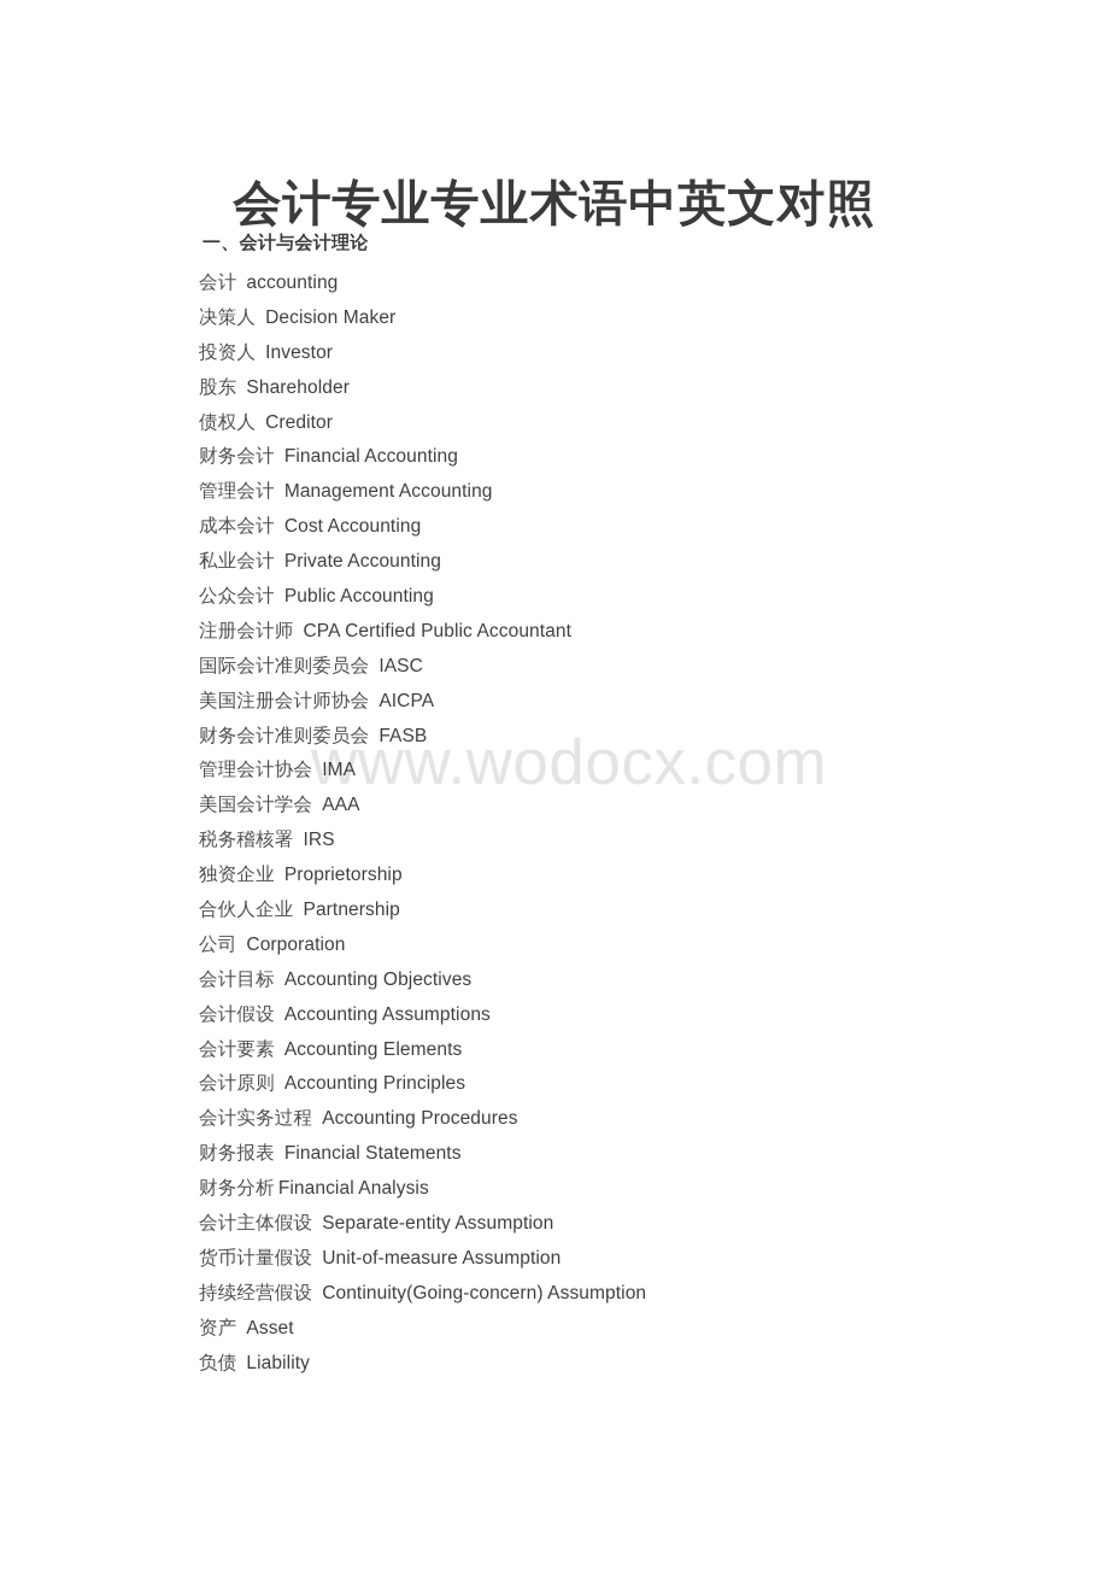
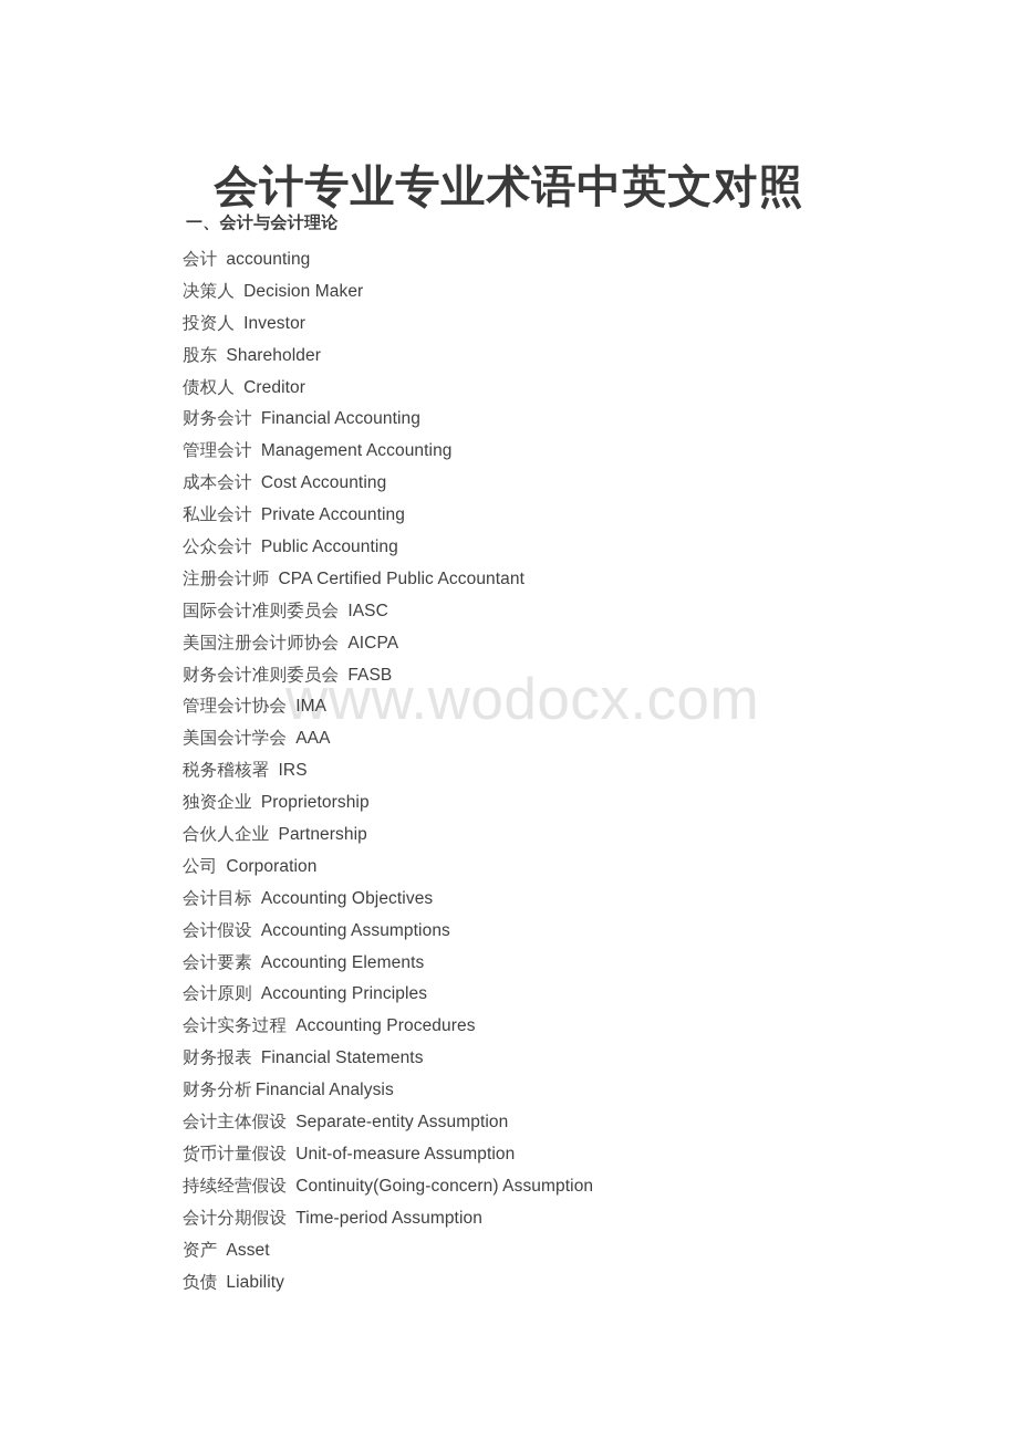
  www.wodocx.com
  会计专业专业术语中英文对照
  一、会计与会计理论
  会计 accounting
  决策人 Decision Maker
  投资人 Investor
  股东 Shareholder
  债权人 Creditor
  财务会计 Financial Accounting
  管理会计 Management Accounting
  成本会计 Cost Accounting
  私业会计 Private Accounting
  公众会计 Public Accounting
  注册会计师 CPA Certified Public Accountant
  国际会计准则委员会 IASC
  美国注册会计师协会 AICPA
  财务会计准则委员会 FASB
  管理会计协会 IMA
  美国会计学会 AAA
  税务稽核署 IRS
  独资企业 Proprietorship
  合伙人企业 Partnership
  公司 Corporation
  会计目标 Accounting Objectives
  会计假设 Accounting Assumptions
  会计要素 Accounting Elements
  会计原则 Accounting Principles
  会计实务过程 Accounting Procedures
  财务报表 Financial Statements
  财务分析 Financial Analysis
  会计主体假设 Separate-entity Assumption
  货币计量假设 Unit-of-measure Assumption
  持续经营假设 Continuity(Going-concern) Assumption
+ 会计分期假设 Time-period Assumption
  资产 Asset
  负债 Liability
